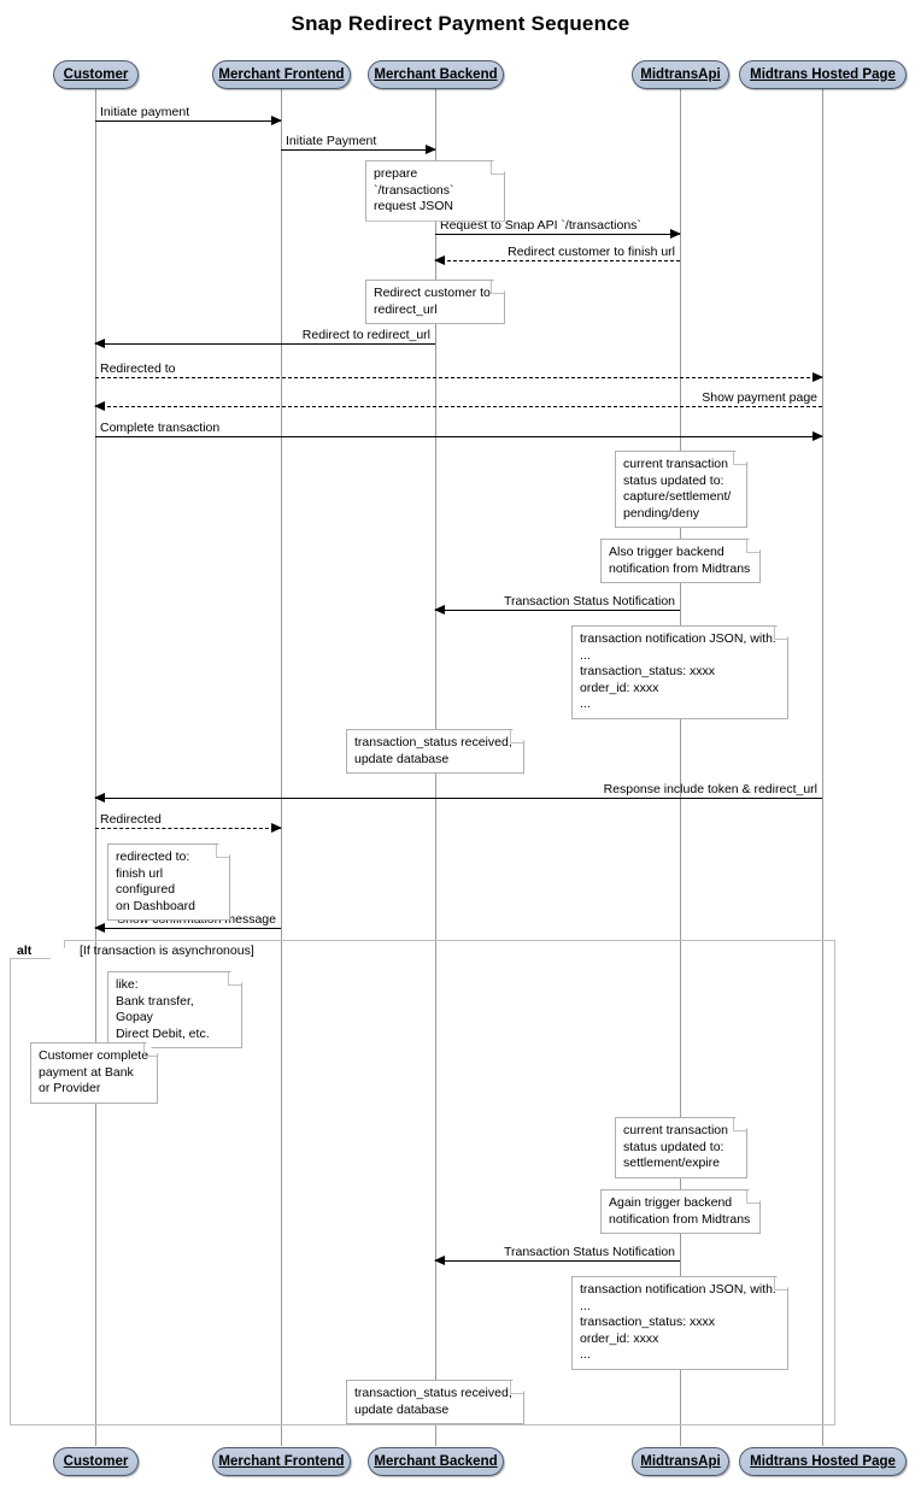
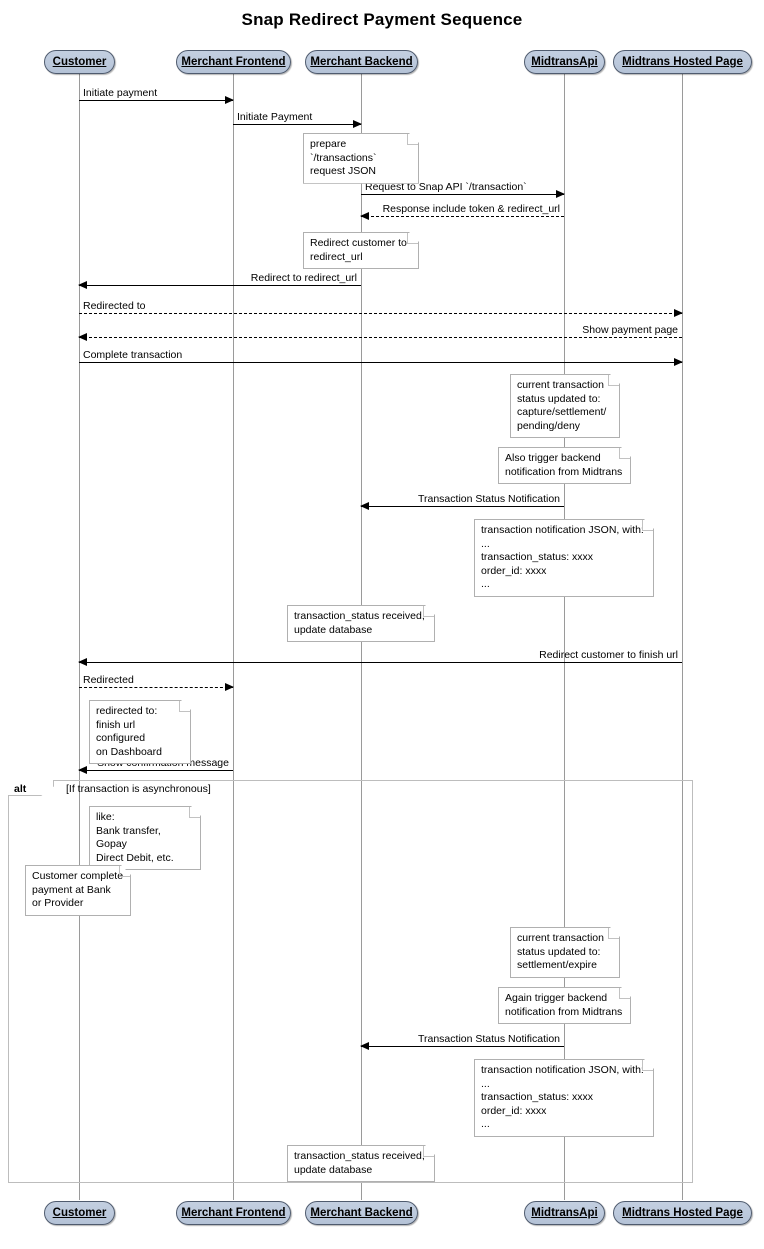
  Snap Redirect Payment Sequence
  alt
  [If transaction is asynchronous]
  Initiate payment
  Initiate Payment
- Request to Snap API `/transactions`
+ Request to Snap API `/transaction`
- Redirect customer to finish url
+ Response include token & redirect_url
  Redirect to redirect_url
  Redirected to
  Show payment page
  Complete transaction
  Transaction Status Notification
- Response include token & redirect_url
+ Redirect customer to finish url
  Redirected
  Transaction Status Notification
  prepare `/transactions`
  request JSON
  Redirect customer to
  redirect_url
  current transaction
  status updated to:
  capture/settlement/
  pending/deny
  Also trigger backend
  notification from Midtrans
  transaction notification JSON, with:
  ...
  transaction_status: xxxx
  order_id: xxxx
  ...
  transaction_status received,
  update database
  redirected to:
  finish url configured
  on Dashboard
  like:
  Bank transfer, Gopay
  Direct Debit, etc.
  Customer complete
  payment at Bank
  or Provider
  current transaction
  status updated to:
  settlement/expire
  Again trigger backend
  notification from Midtrans
  transaction notification JSON, with:
  ...
  transaction_status: xxxx
  order_id: xxxx
  ...
  transaction_status received,
  update database
  Customer
  Merchant Frontend
  Merchant Backend
  MidtransApi
  Midtrans Hosted Page
  Customer
  Merchant Frontend
  Merchant Backend
  MidtransApi
  Midtrans Hosted Page
